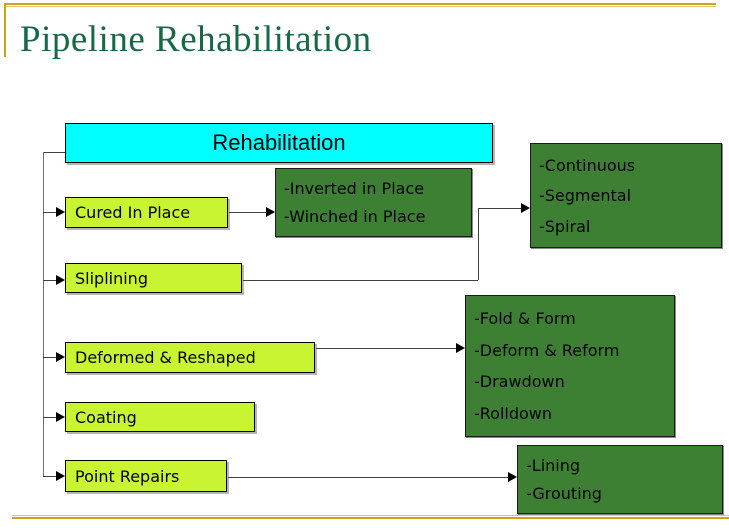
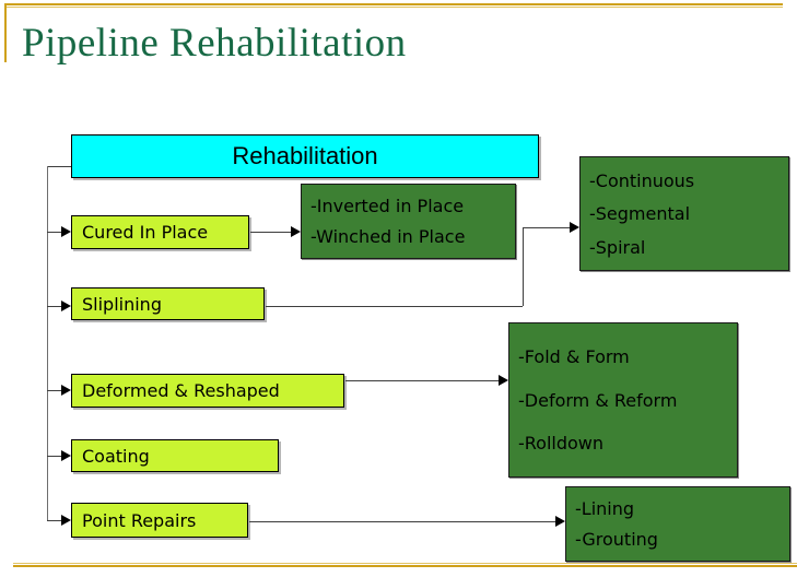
  Pipeline Rehabilitation
  Rehabilitation
  Cured In Place
  Sliplining
  Deformed & Reshaped
  Coating
  Point Repairs
  -Inverted in Place
  -Winched in Place
  -Continuous
  -Segmental
  -Spiral
  -Fold & Form
  -Deform & Reform
- -Drawdown
  -Rolldown
  -Lining
  -Grouting
